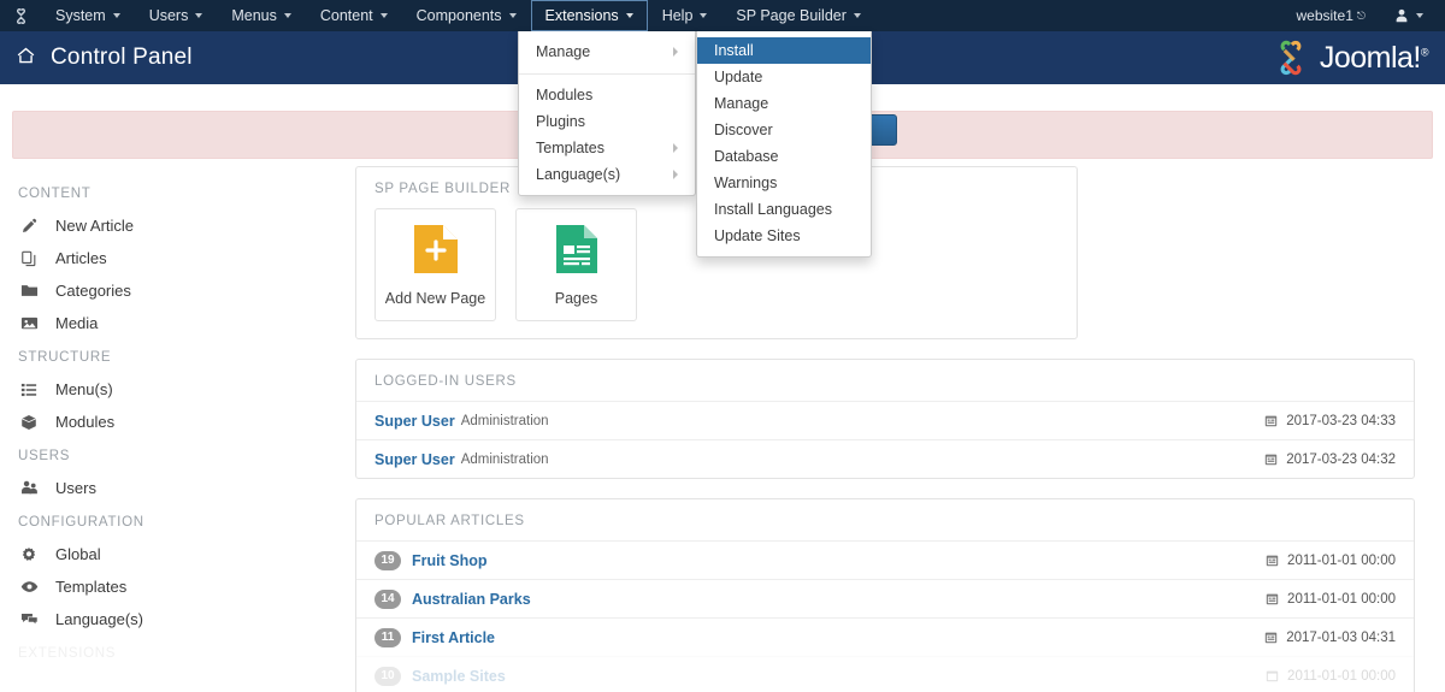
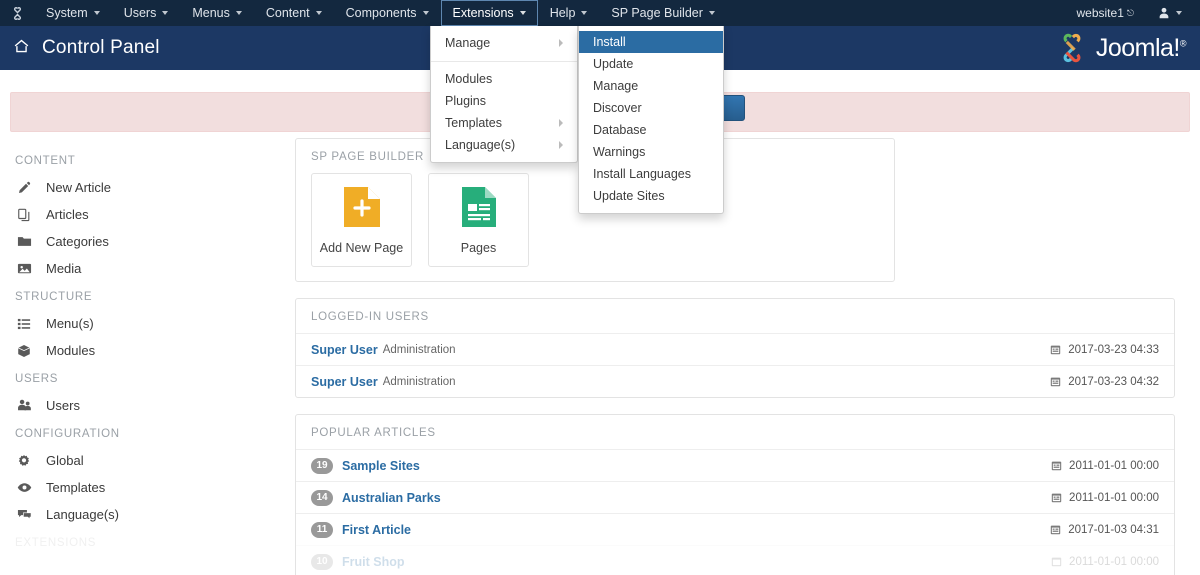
  System
  Users
  Menus
  Content
  Components
  Extensions
  Help
  SP Page Builder
  website1
  ⎋
  Control Panel
  Joomla!®
  CONTENT
  New Article
  Articles
  Categories
  Media
  STRUCTURE
  Menu(s)
  Modules
  USERS
  Users
  CONFIGURATION
  Global
  Templates
  Language(s)
  SP PAGE BUILDER
  Add New Page
  Pages
  LOGGED-IN USERS
  Super User
  Administration
  2017-03-23 04:33
  Super User
  Administration
  2017-03-23 04:32
  POPULAR ARTICLES
  19
- Fruit Shop
+ Sample Sites
  2011-01-01 00:00
  14
  Australian Parks
  2011-01-01 00:00
  11
  First Article
  2017-01-03 04:31
- Sample Sites
+ Fruit Shop
  2011-01-01 00:00
  Manage
  Modules
  Plugins
  Templates
  Language(s)
  Install
  Update
  Manage
  Discover
  Database
  Warnings
  Install Languages
  Update Sites
